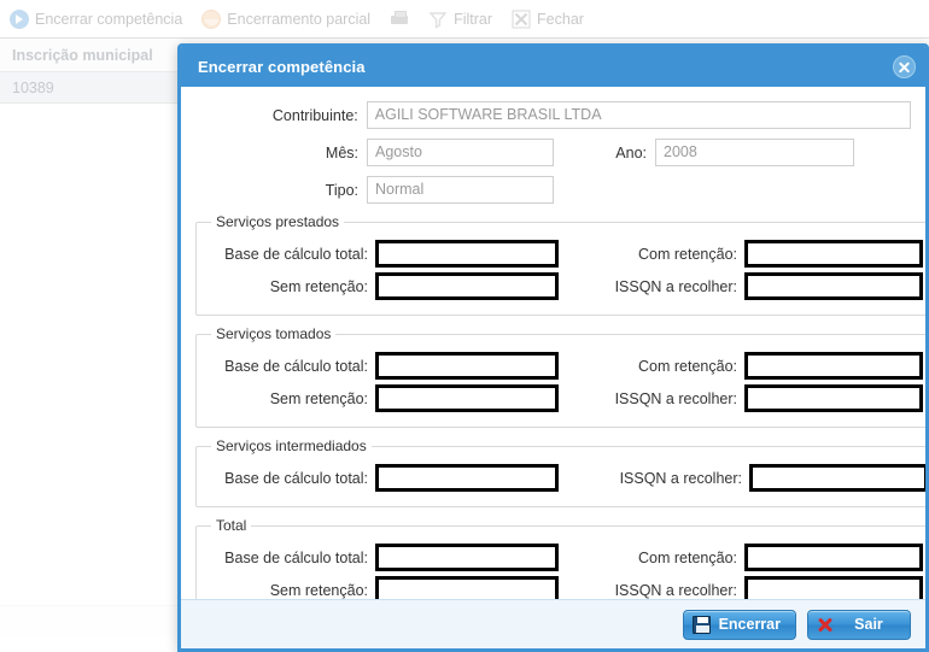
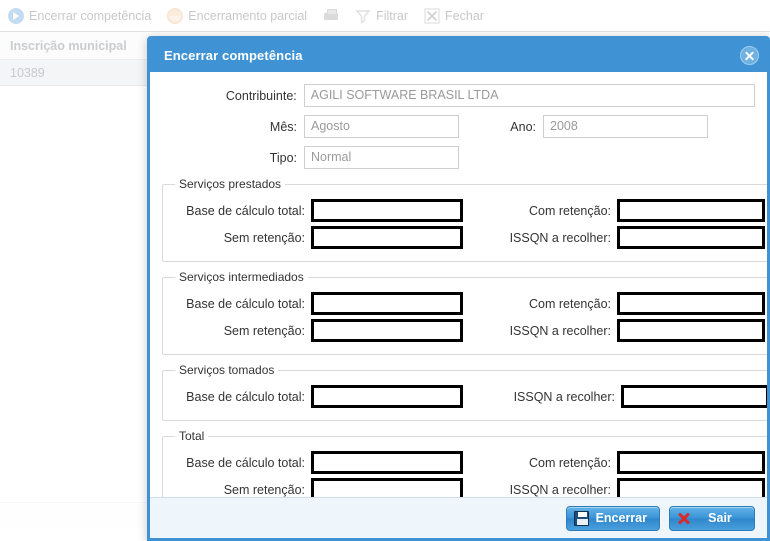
  Encerrar competência
  Encerramento parcial
  Filtrar
  Fechar
  Inscrição municipal
  10389
  Encerrar competência
  Contribuinte:
  AGILI SOFTWARE BRASIL LTDA
  Mês:
  Agosto
  Ano:
  2008
  Tipo:
  Normal
  Serviços prestados
  Base de cálculo total:
  Com retenção:
  Sem retenção:
  ISSQN a recolher:
- Serviços tomados
+ Serviços intermediados
  Base de cálculo total:
  Com retenção:
  Sem retenção:
  ISSQN a recolher:
- Serviços intermediados
+ Serviços tomados
  Base de cálculo total:
  ISSQN a recolher:
  Total
  Base de cálculo total:
  Com retenção:
  Sem retenção:
  ISSQN a recolher:
  Encerrar
  Sair
